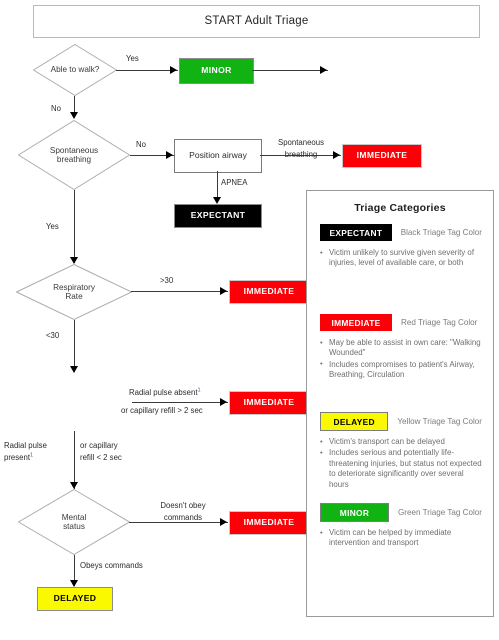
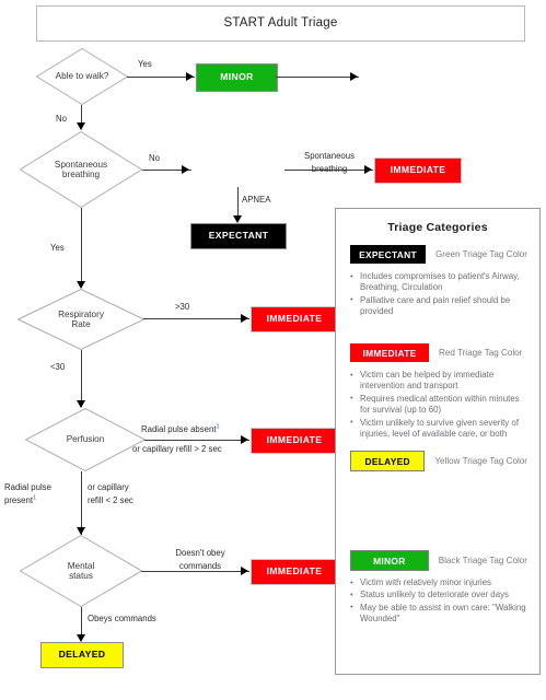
  START Adult Triage
  Able to walk?
  Yes
  MINOR
  No
  Spontaneous
  breathing
  No
- Position airway
  Spontaneous
  breathing
  IMMEDIATE
  APNEA
  EXPECTANT
  Yes
  Respiratory
  Rate
  >30
  IMMEDIATE
  <30
+ Perfusion
  Radial pulse absent
  or capillary refill > 2 sec
  IMMEDIATE
  Radial pulse
  present
  or capillary
  refill < 2 sec
  Mental
  status
  Doesn't obey
  commands
  IMMEDIATE
  Obeys commands
  DELAYED
  Triage Categories
  EXPECTANT
- Black Triage Tag Color
+ Green Triage Tag Color
- Victim unlikely to survive given severity of injuries, level of available care, or both
+ Includes compromises to patient's Airway, Breathing, Circulation
+ Palliative care and pain relief should be provided
  IMMEDIATE
  Red Triage Tag Color
- May be able to assist in own care: "Walking Wounded"
+ Victim can be helped by immediate intervention and transport
+ Requires medical attention within minutes for survival (up to 60)
- Includes compromises to patient's Airway, Breathing, Circulation
+ Victim unlikely to survive given severity of injuries, level of available care, or both
  DELAYED
  Yellow Triage Tag Color
- Victim's transport can be delayed
- Includes serious and potentially life-threatening injuries, but status not expected to deteriorate significantly over several hours
  MINOR
- Green Triage Tag Color
+ Black Triage Tag Color
+ Victim with relatively minor injuries
+ Status unlikely to deteriorate over days
- Victim can be helped by immediate intervention and transport
+ May be able to assist in own care: "Walking Wounded"
